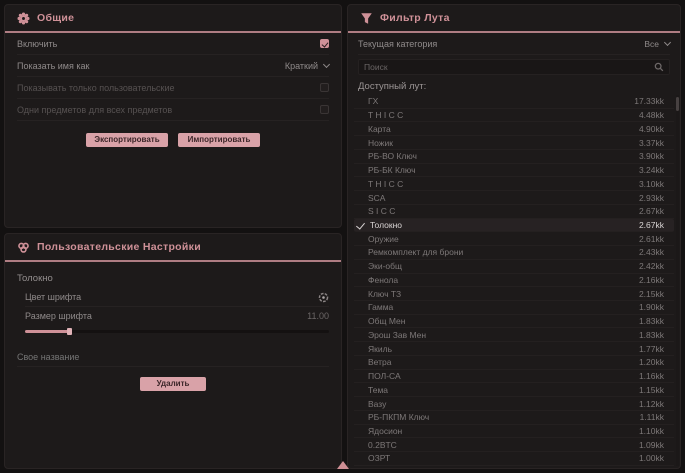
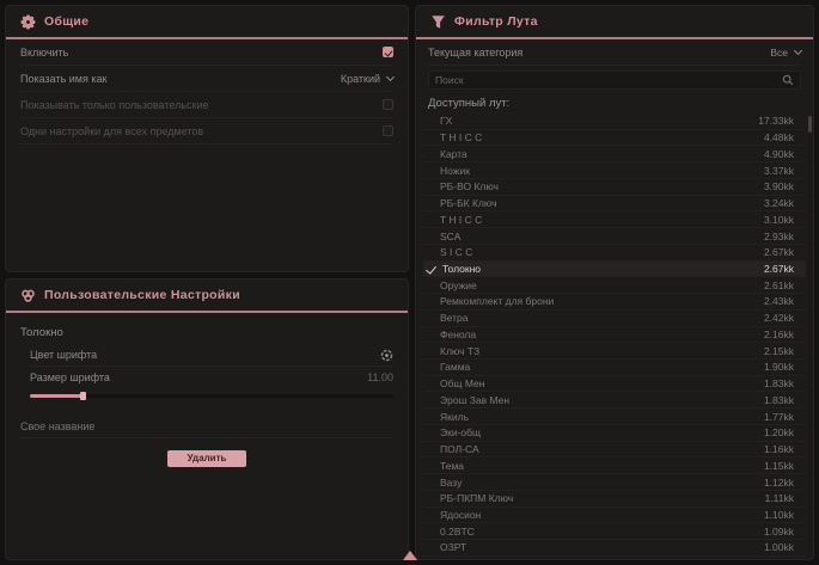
  Общие
  Включить
  Показать имя как
  Краткий
  Показывать только пользовательские
- Одни предметов для всех предметов
+ Одни настройки для всех предметов
- Экспортировать
- Импортировать
  Пользовательские Настройки
  Толокно
  Цвет шрифта
  Размер шрифта
  11.00
  Свое название
  Удалить
  Фильтр Лута
  Текущая категория
  Все
  Поиск
  Доступный лут:
  ГХ
  17.33kk
  T H I C C
  4.48kk
  Карта
  4.90kk
  Ножик
  3.37kk
  РБ-ВО Ключ
  3.90kk
  РБ-БК Ключ
  3.24kk
  T H I C C
  3.10kk
  SCA
  2.93kk
  S I C C
  2.67kk
  Толокно
  2.67kk
  Оружие
  2.61kk
  Ремкомплект для брони
  2.43kk
- Эки-общ
+ Ветра
  2.42kk
  Фенола
  2.16kk
  Ключ ТЗ
  2.15kk
  Гамма
  1.90kk
  Общ Мен
  1.83kk
  Эрош Зав Мен
  1.83kk
  Якиль
  1.77kk
- Ветра
+ Эки-общ
  1.20kk
  ПОЛ-СА
  1.16kk
  Тема
  1.15kk
  Вазу
  1.12kk
  РБ-ПКПМ Ключ
  1.11kk
  Ядосион
  1.10kk
  0.2BTC
  1.09kk
  ОЗРТ
  1.00kk
